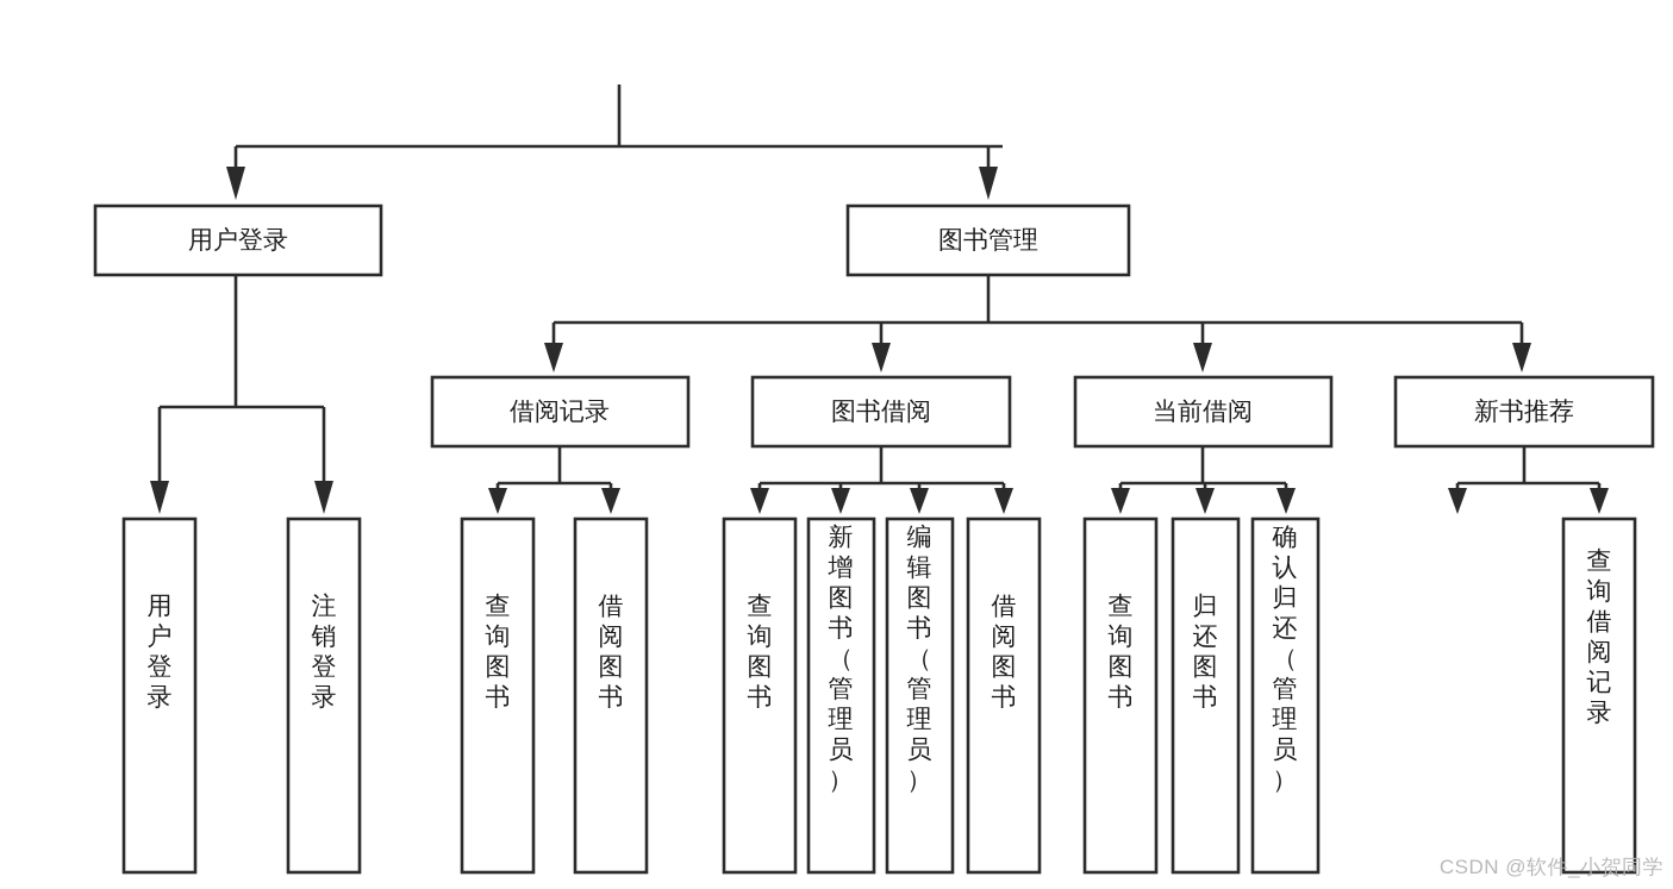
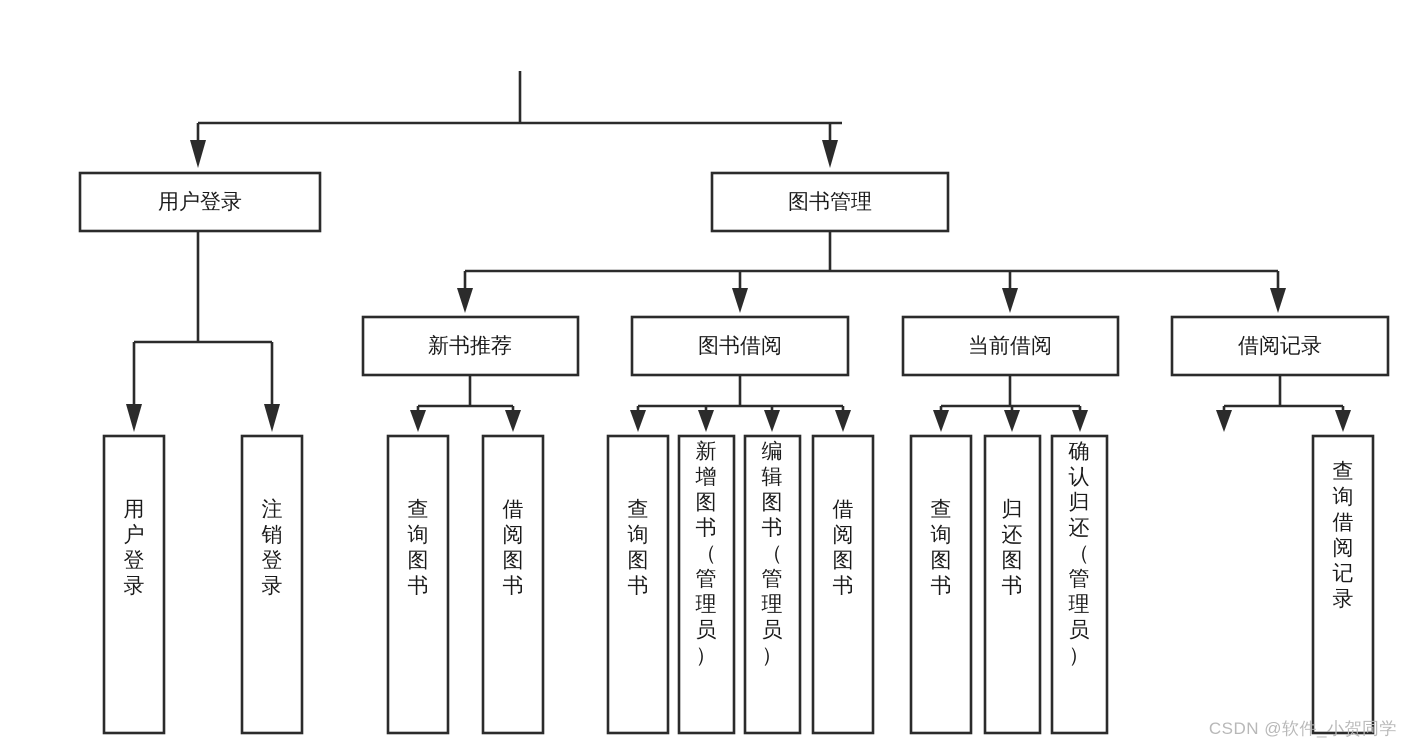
  用户登录
  图书管理
- 借阅记录
+ 新书推荐
  图书借阅
  当前借阅
- 新书推荐
+ 借阅记录
  用户登录
  注销登录
  查询图书
  借阅图书
  查询图书
  新增图书（管理员）
  编辑图书（管理员）
  借阅图书
  查询图书
  归还图书
  确认归还（管理员）
  查询借阅记录
  CSDN @软件_小贺同学
